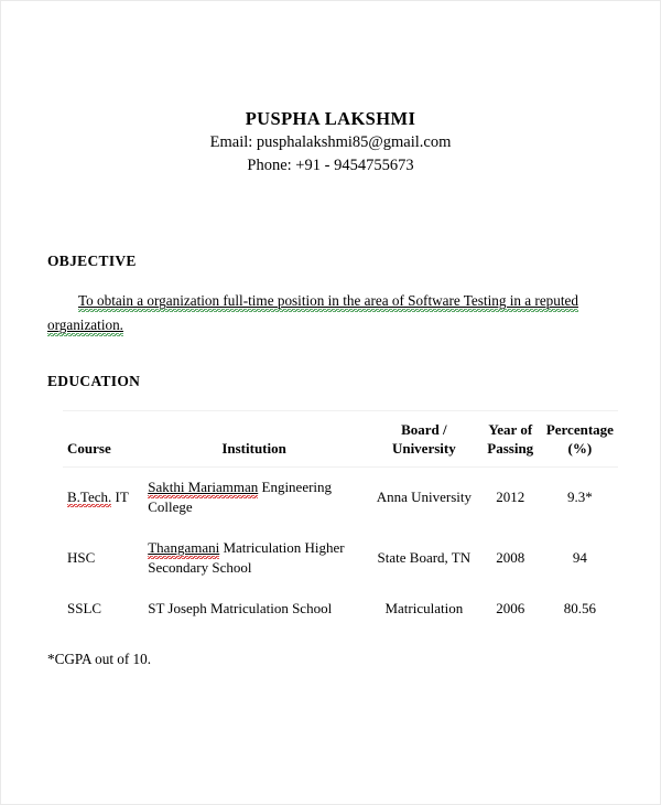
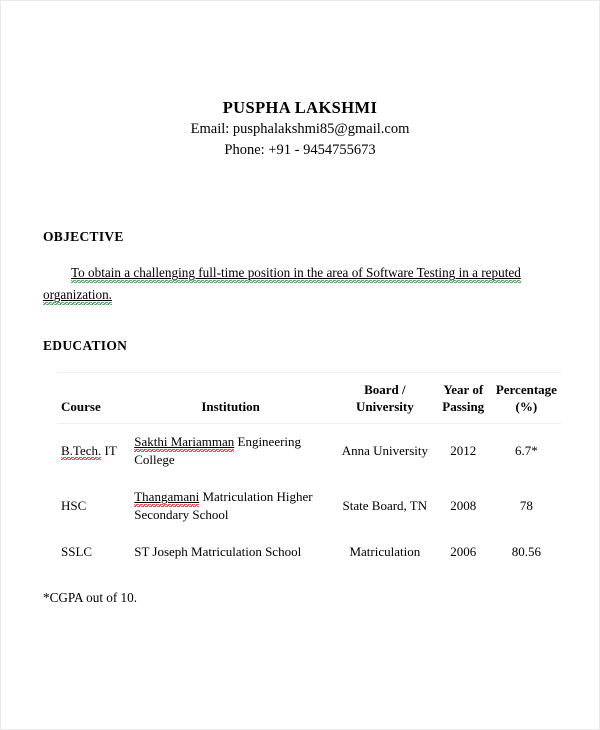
  PUSPHA LAKSHMI
  Email: pusphalakshmi85@gmail.com
  Phone: +91 - 9454755673
  OBJECTIVE
- To obtain a organization full-time position in the area of Software Testing in a reputed
+ To obtain a challenging full-time position in the area of Software Testing in a reputed
  organization.
  EDUCATION
  Course	Institution	Board / University	Year of Passing	Percentage (%)
- B.Tech. IT	Sakthi Mariamman Engineering College	Anna University	2012	9.3*
+ B.Tech. IT	Sakthi Mariamman Engineering College	Anna University	2012	6.7*
- HSC	Thangamani Matriculation Higher Secondary School	State Board, TN	2008	94
+ HSC	Thangamani Matriculation Higher Secondary School	State Board, TN	2008	78
  SSLC	ST Joseph Matriculation School	Matriculation	2006	80.56
  *CGPA out of 10.
